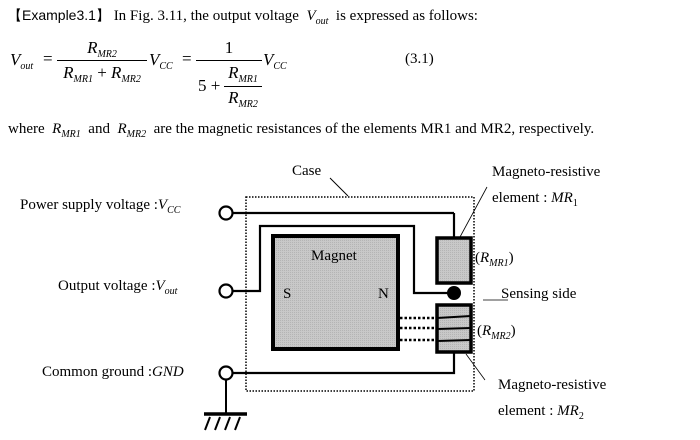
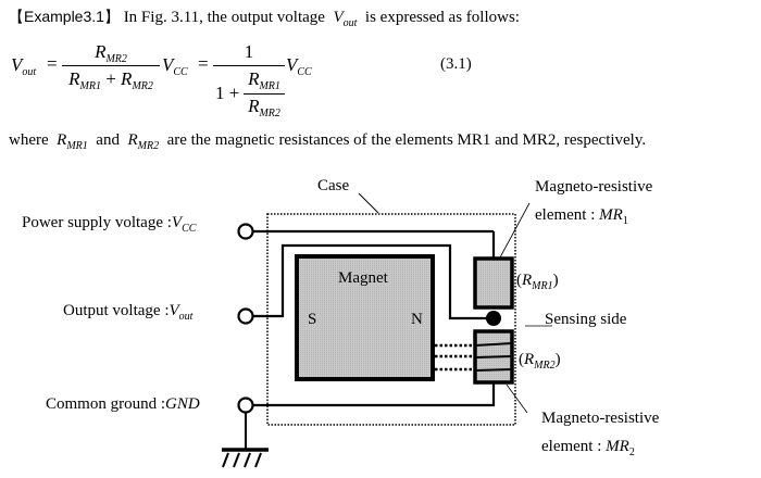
  【Example3.1】 In Fig. 3.11, the output voltage Vout is expressed as follows:
  Vout
  =
  RMR2
  RMR1 + RMR2
  VCC
  =
  1
- 5 +
+ 1 +
  RMR1
  RMR2
  VCC
  (3.1)
  where RMR1 and RMR2 are the magnetic resistances of the elements MR1 and MR2, respectively.
  Case
  Power supply voltage :VCC
  Output voltage :Vout
  Common ground :GND
  Magnet
  S
  N
  Magneto-resistive
  element : MR1
  (RMR1)
  Sensing side
  (RMR2)
  Magneto-resistive
  element : MR2
